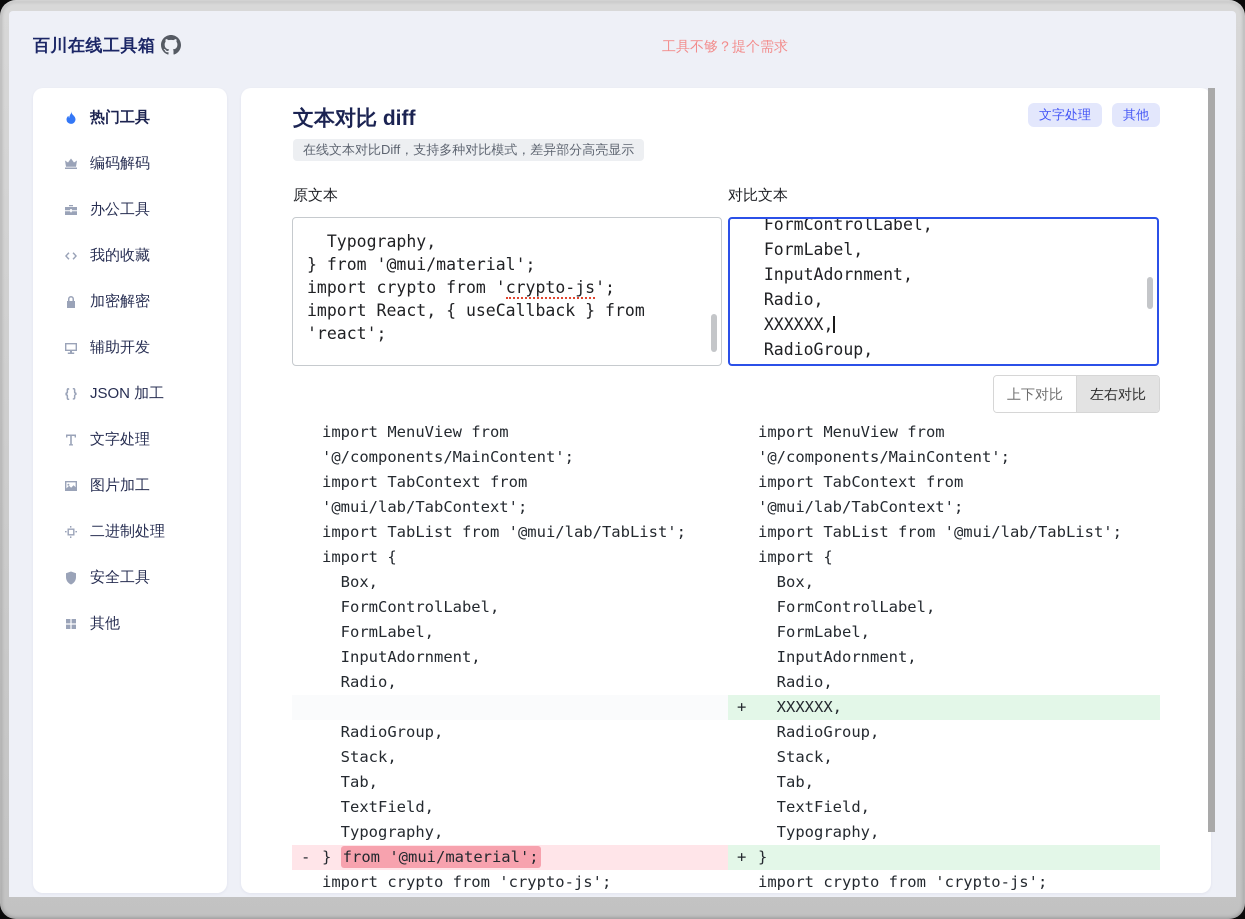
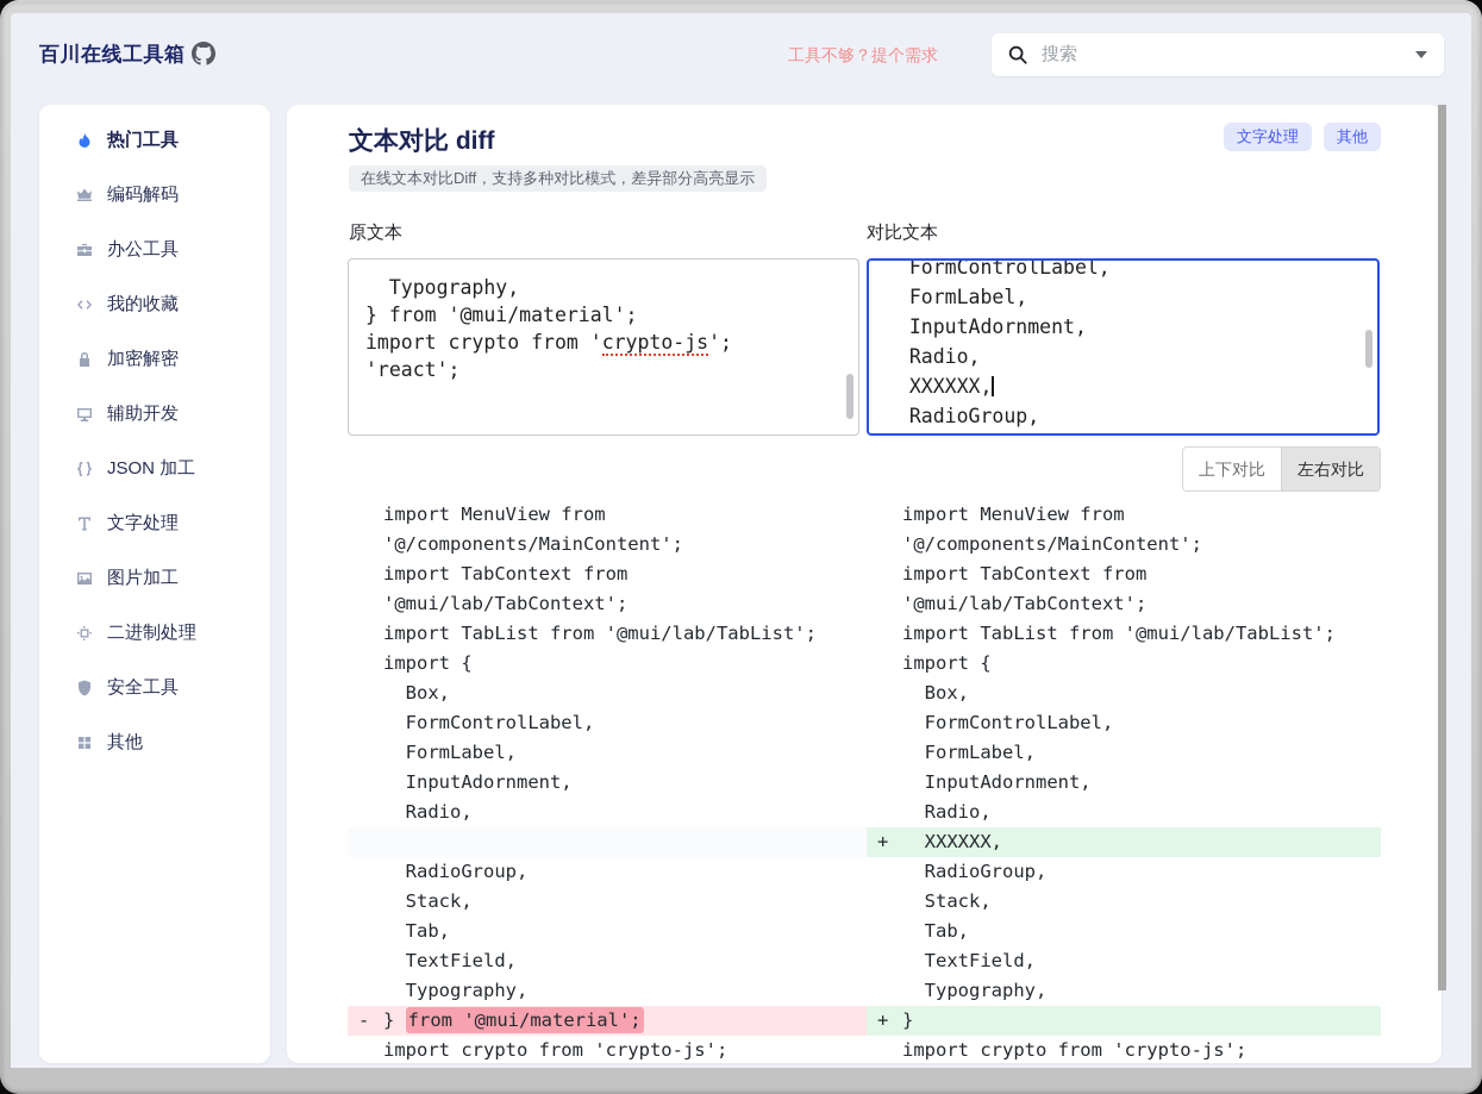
  百川在线工具箱
  工具不够？提个需求
+ 搜索
  热门工具
  编码解码
  办公工具
  我的收藏
  加密解密
  辅助开发
  JSON 加工
  文字处理
  图片加工
  二进制处理
  安全工具
  其他
  文本对比 diff
  文字处理
  其他
  在线文本对比Diff，支持多种对比模式，差异部分高亮显示
  原文本
  对比文本
  Typography,
  } from '@mui/material';
  import crypto from 'crypto-js';
- import React, { useCallback } from
  'react';
  FormControlLabel,
  FormLabel,
  InputAdornment,
  Radio,
  XXXXXX,
  RadioGroup,
  上下对比
  左右对比
  import MenuView from
  '@/components/MainContent';
  import TabContext from
  '@mui/lab/TabContext';
  import TabList from '@mui/lab/TabList';
  import {
  Box,
  FormControlLabel,
  FormLabel,
  InputAdornment,
  Radio,
  RadioGroup,
  Stack,
  Tab,
  TextField,
  Typography,
  -
  } from '@mui/material';
  import crypto from 'crypto-js';
  import MenuView from
  '@/components/MainContent';
  import TabContext from
  '@mui/lab/TabContext';
  import TabList from '@mui/lab/TabList';
  import {
  Box,
  FormControlLabel,
  FormLabel,
  InputAdornment,
  Radio,
  +
  XXXXXX,
  RadioGroup,
  Stack,
  Tab,
  TextField,
  Typography,
  +
  }
  import crypto from 'crypto-js';
